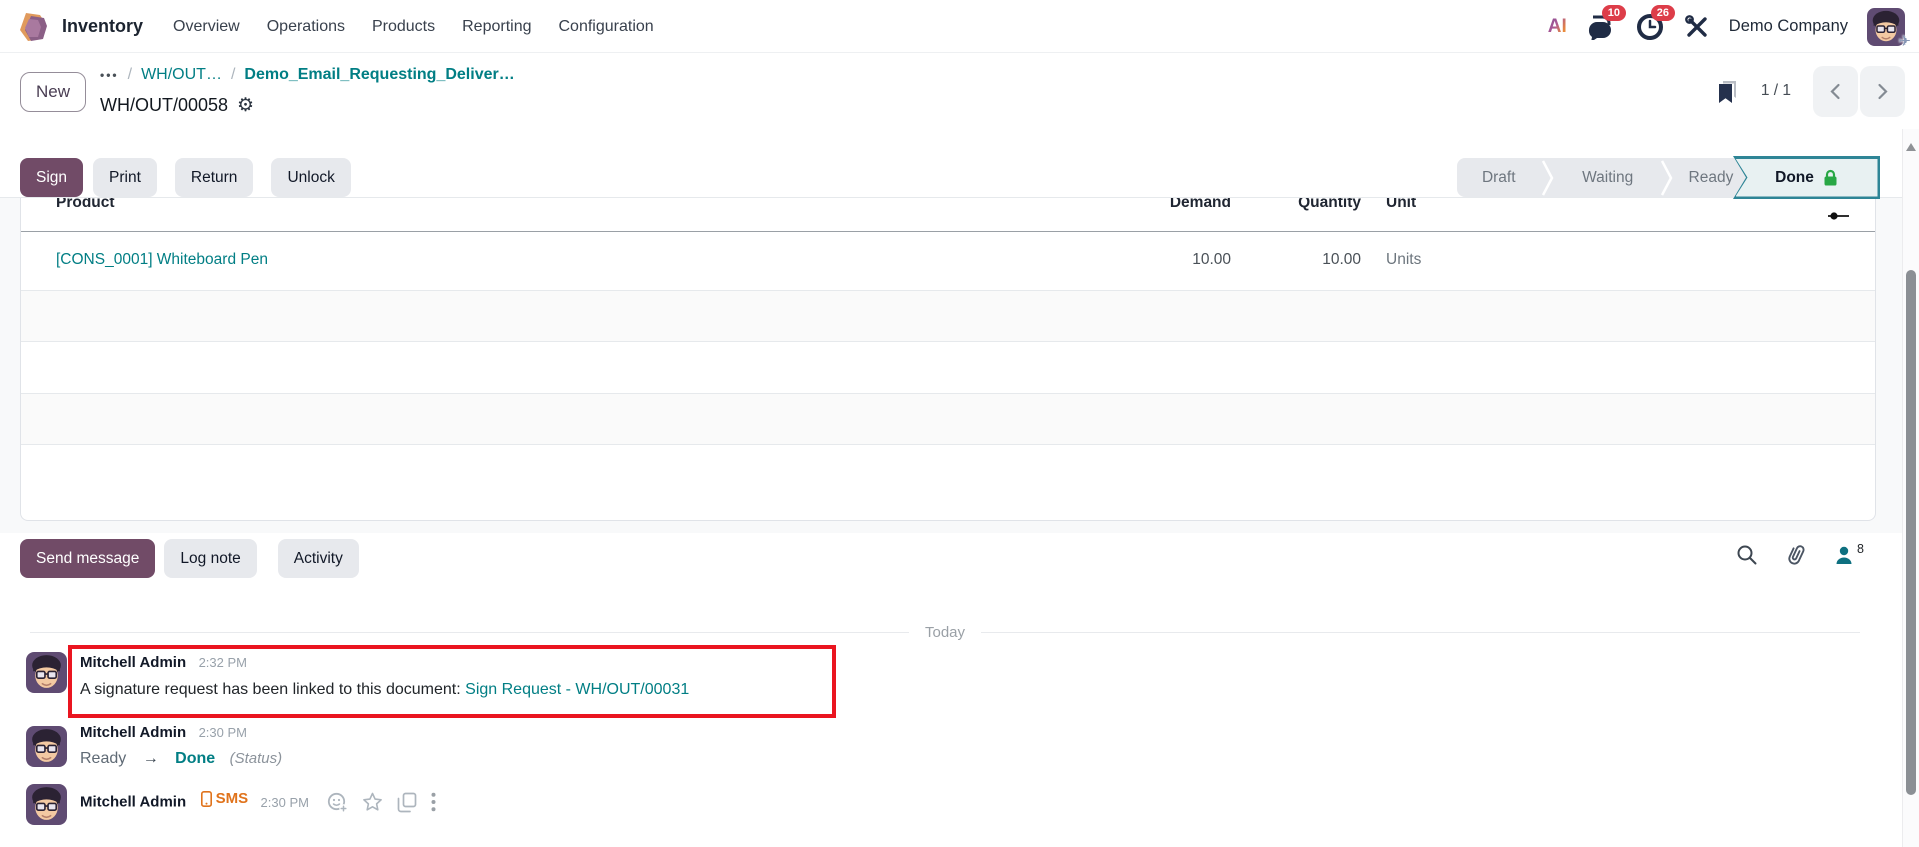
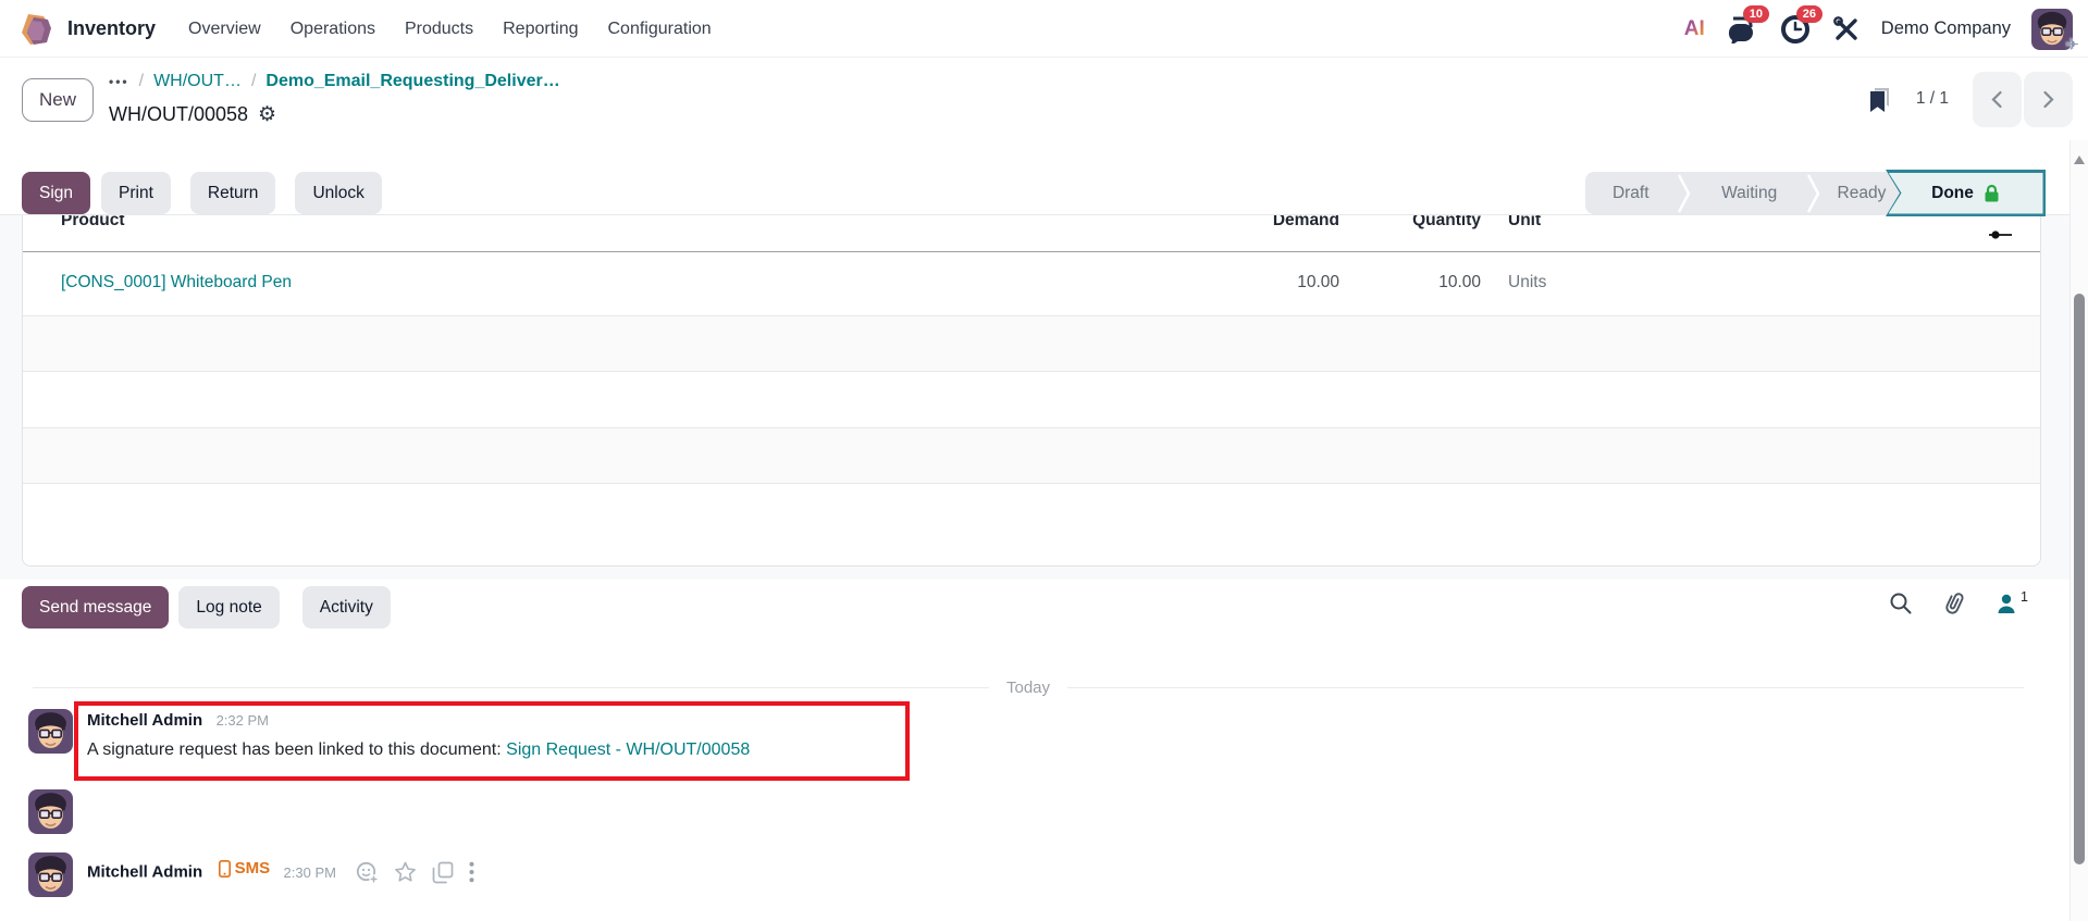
  Inventory
  Overview
  Operations
  Products
  Reporting
  Configuration
  AI
  10
  26
  Demo Company
  ✈
  New
  •••
  /
  WH/OUT…
  /
  Demo_Email_Requesting_Deliver…
  WH/OUT/00058
  ⚙
  1 / 1
  Sign
  Print
  Return
  Unlock
  Draft
  Waiting
  Ready
  Done
  Product
  Demand
  Quantity
  Unit
  [CONS_0001] Whiteboard Pen
  10.00
  10.00
  Units
  Send message
  Log note
  Activity
- 8
+ 1
  Today
  Mitchell Admin 2:32 PM
- A signature request has been linked to this document: Sign Request - WH/OUT/00031
+ A signature request has been linked to this document: Sign Request - WH/OUT/00058
- Mitchell Admin 2:30 PM
- Ready → Done (Status)
  Mitchell Admin
  SMS
  2:30 PM
